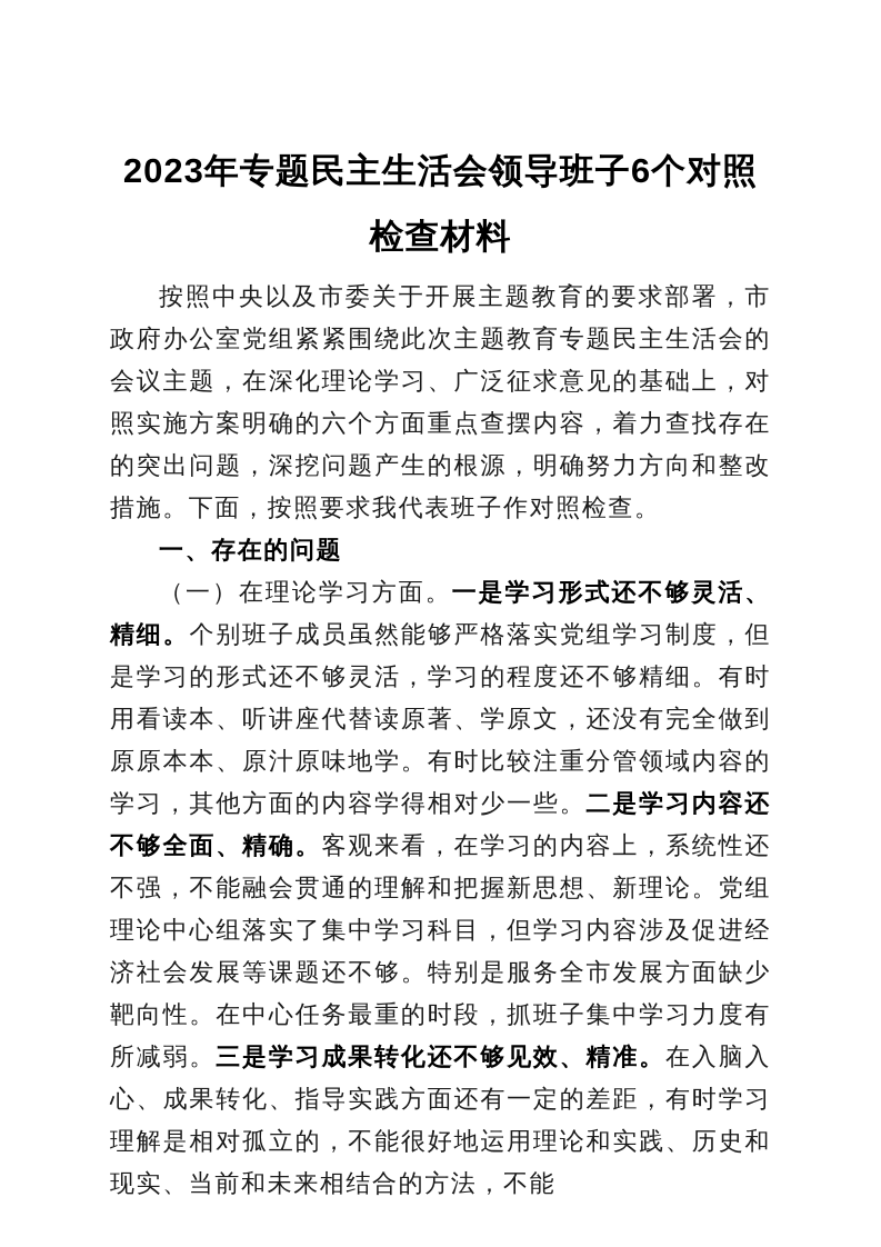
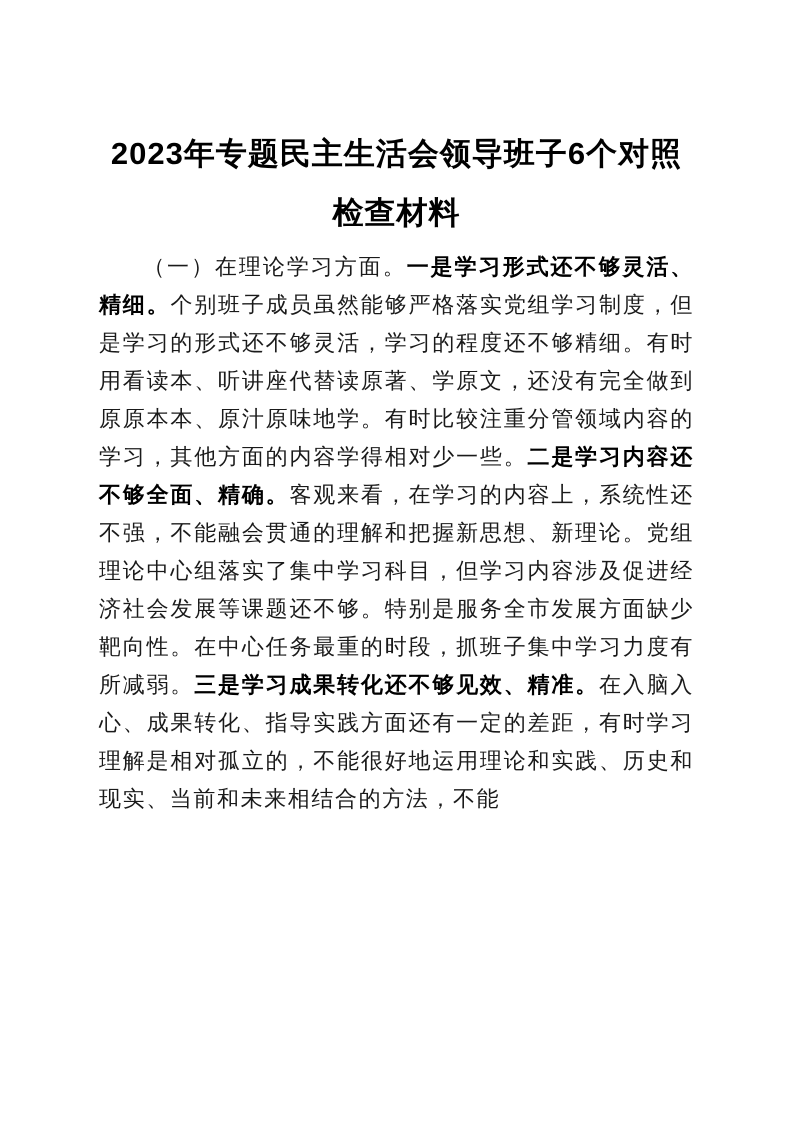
  2023年专题民主生活会领导班子6个对照检查材料
- 按照中央以及市委关于开展主题教育的要求部署，市政府办公室党组紧紧围绕此次主题教育专题民主生活会的会议主题，在深化理论学习、广泛征求意见的基础上，对照实施方案明确的六个方面重点查摆内容，着力查找存在的突出问题，深挖问题产生的根源，明确努力方向和整改措施。下面，按照要求我代表班子作对照检查。
- 一、存在的问题
  （一）在理论学习方面。一是学习形式还不够灵活、精细。个别班子成员虽然能够严格落实党组学习制度，但是学习的形式还不够灵活，学习的程度还不够精细。有时用看读本、听讲座代替读原著、学原文，还没有完全做到原原本本、原汁原味地学。有时比较注重分管领域内容的学习，其他方面的内容学得相对少一些。二是学习内容还不够全面、精确。客观来看，在学习的内容上，系统性还不强，不能融会贯通的理解和把握新思想、新理论。党组理论中心组落实了集中学习科目，但学习内容涉及促进经济社会发展等课题还不够。特别是服务全市发展方面缺少靶向性。在中心任务最重的时段，抓班子集中学习力度有所减弱。三是学习成果转化还不够见效、精准。在入脑入心、成果转化、指导实践方面还有一定的差距，有时学习理解是相对孤立的，不能很好地运用理论和实践、历史和现实、当前和未来相结合的方法，不能
